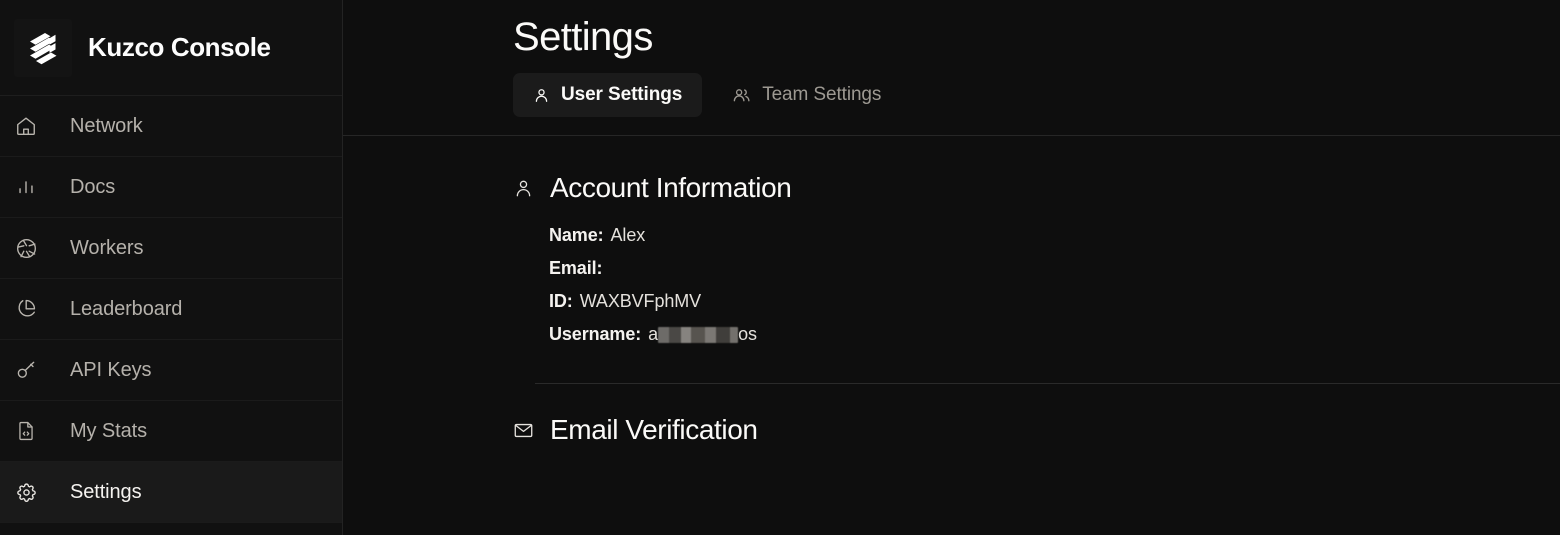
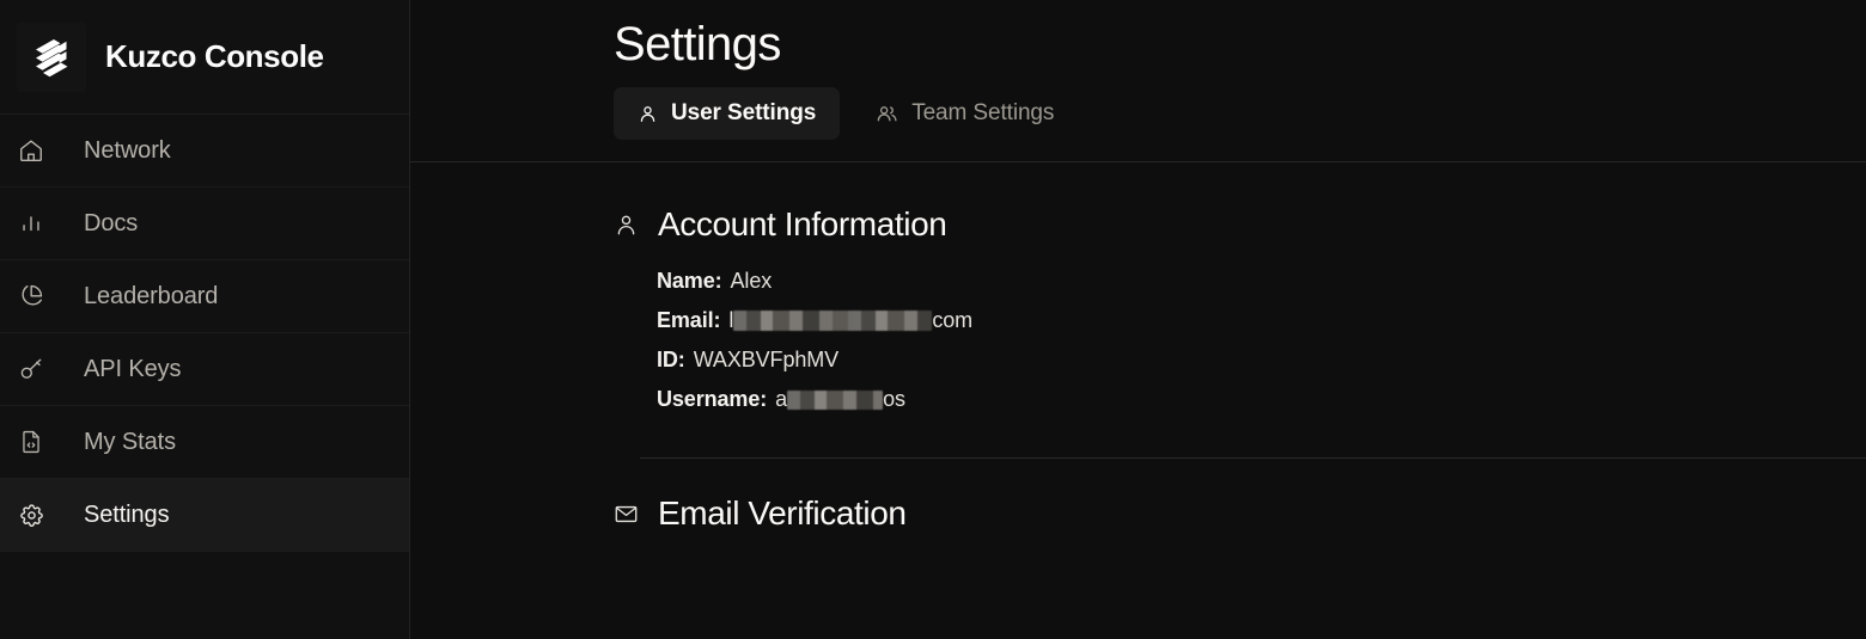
  Kuzco Console
  Network
  Docs
- Workers
  Leaderboard
  API Keys
  My Stats
  Settings
  Settings
  User Settings
  Team Settings
  Account Information
  Name:
  Alex
  Email:
+ l
+ com
  ID:
  WAXBVFphMV
  Username:
  a
  os
  Email Verification
